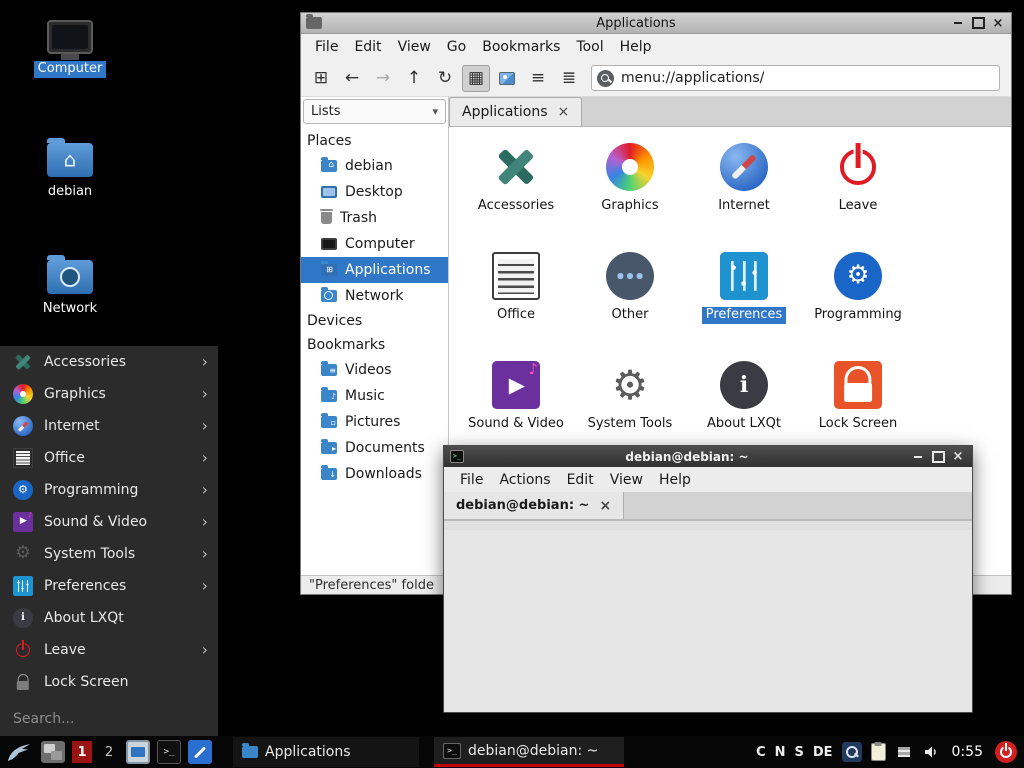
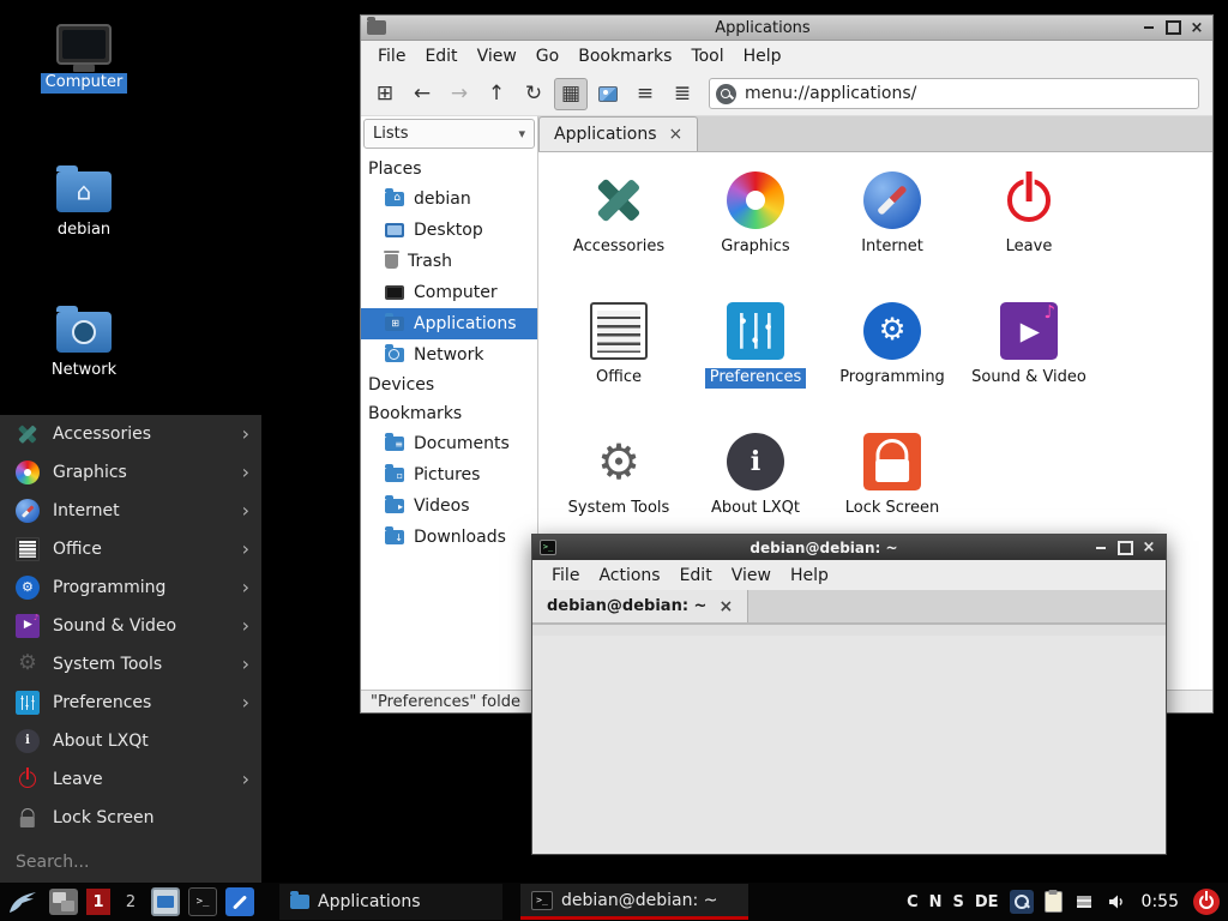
  Computer
  debian
  Network
  Applications
  File
  Edit
  View
  Go
  Bookmarks
  Tool
  Help
  menu://applications/
  Lists
  Places
  debian
  Desktop
  Trash
  Computer
  Applications
  Network
  Devices
  Bookmarks
- Videos
+ Documents
- Music
  Pictures
- Documents
+ Videos
  Downloads
  Applications
  Accessories
  Graphics
  Internet
  Leave
  Office
- Other
  Preferences
  Programming
  Sound & Video
  System Tools
  About LXQt
  Lock Screen
  "Preferences" folde
  >_
  debian@debian: ~
  File
  Actions
  Edit
  View
  Help
  debian@debian: ~
  Accessories
  Graphics
  Internet
  Office
  Programming
  Sound & Video
  System Tools
  Preferences
  About LXQt
  Leave
  Lock Screen
  Search...
  1
  2
  >_
  Applications
  >_
  debian@debian: ~
  C
  N
  S
  DE
  0:55
